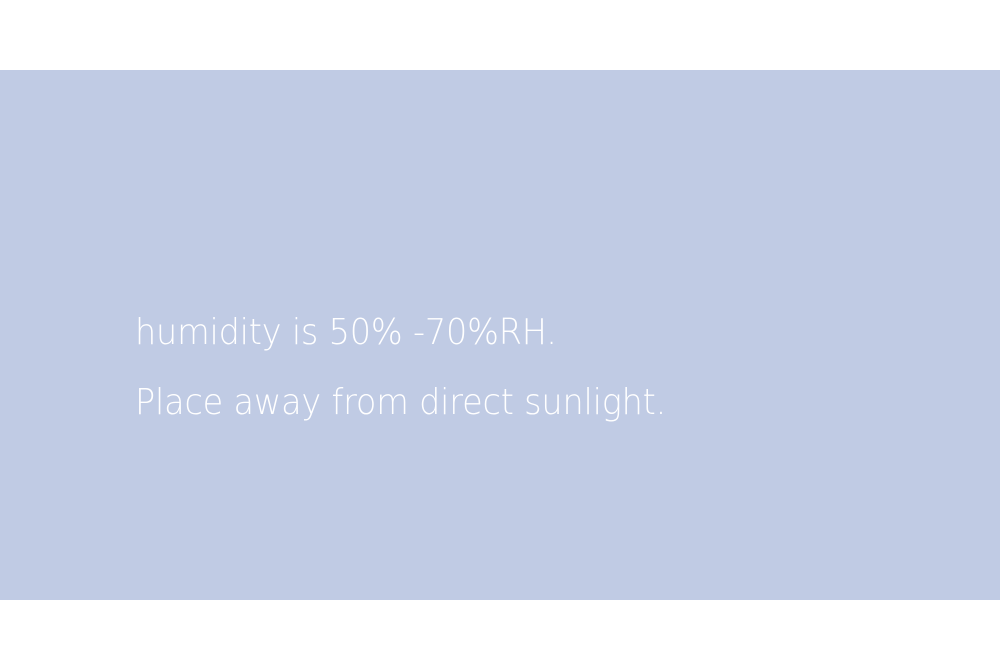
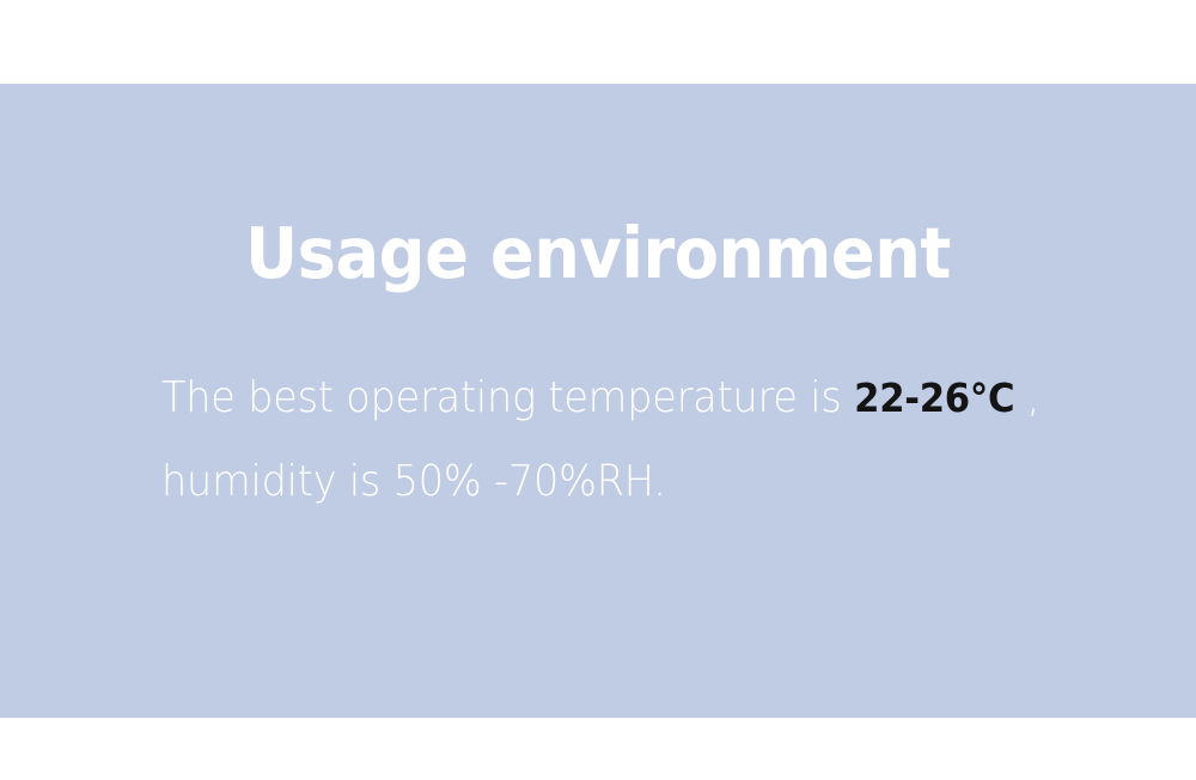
+ Usage environment
+ The best operating temperature is 22-26°C ,
  humidity is 50% -70%RH.
- Place away from direct sunlight.
